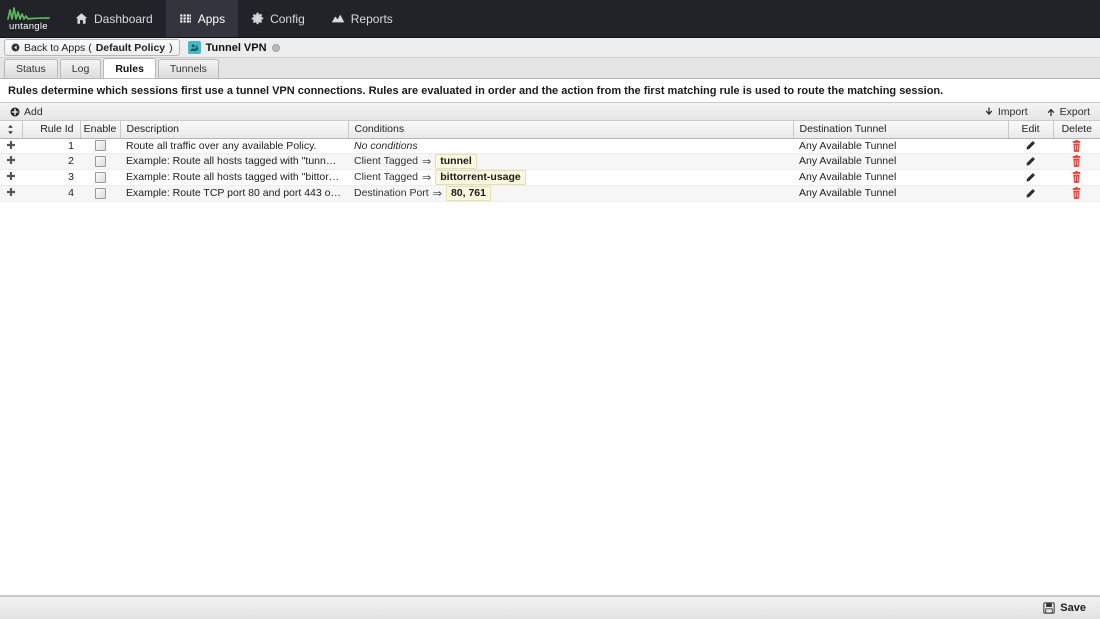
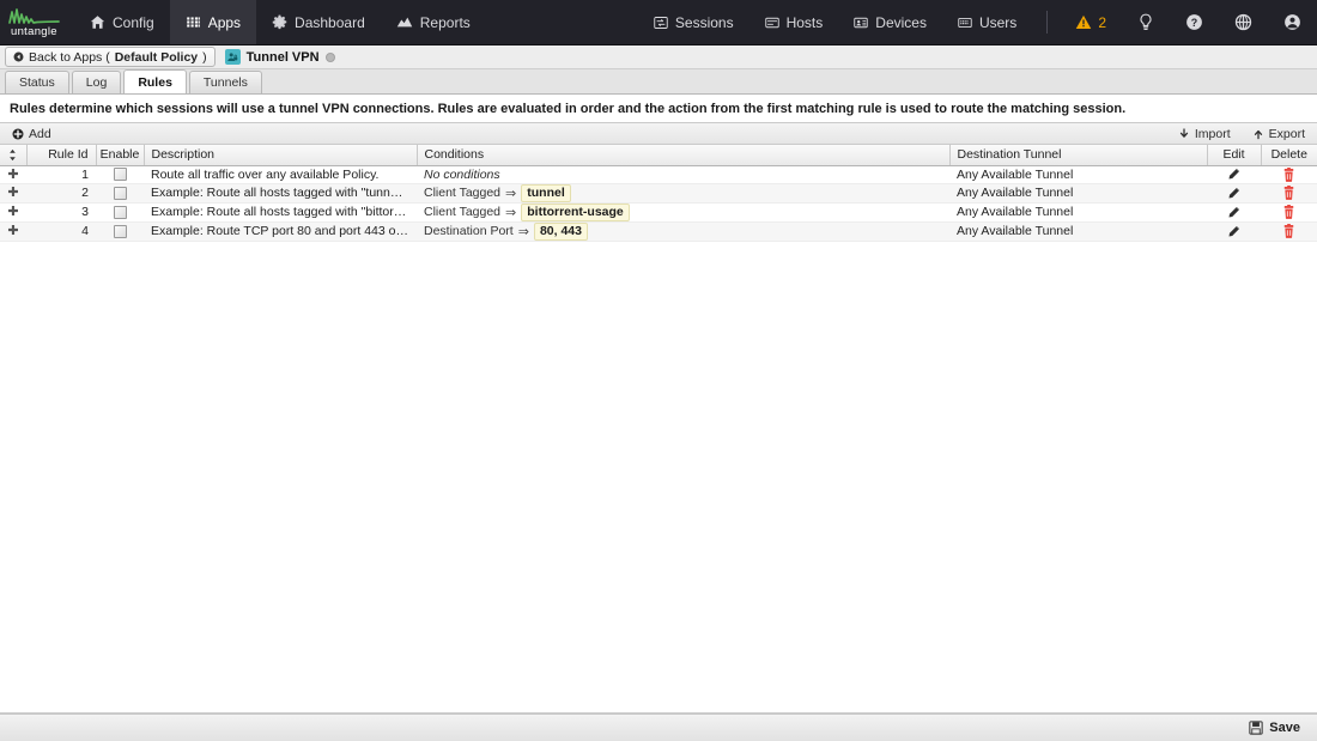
  untangle
- Dashboard
+ Config
  Apps
- Config
+ Dashboard
  Reports
+ Sessions
+ Hosts
+ Devices
+ Users
+ 2
+ ?
  Back to Apps (
  Default Policy
  )
  Tunnel VPN
  Status
  Log
  Rules
  Tunnels
- Rules determine which sessions first use a tunnel VPN connections. Rules are evaluated in order and the action from the first matching rule is used to route the matching session.
+ Rules determine which sessions will use a tunnel VPN connections. Rules are evaluated in order and the action from the first matching rule is used to route the matching session.
  Add
  Import
  Export
  	Rule Id	Enable	Description	Conditions	Destination Tunnel	Edit	Delete
  ✚	1		Route all traffic over any available Policy.	No conditions	Any Available Tunnel
  ✚	2		Example: Route all hosts tagged with "tunnel" o	Client Tagged ⇒ tunnel	Any Available Tunnel
  ✚	3		Example: Route all hosts tagged with "bittorrent	Client Tagged ⇒ bittorrent-usage	Any Available Tunnel
- ✚	4		Example: Route TCP port 80 and port 443 over	Destination Port ⇒ 80, 761	Any Available Tunnel
+ ✚	4		Example: Route TCP port 80 and port 443 over	Destination Port ⇒ 80, 443	Any Available Tunnel
  Save
